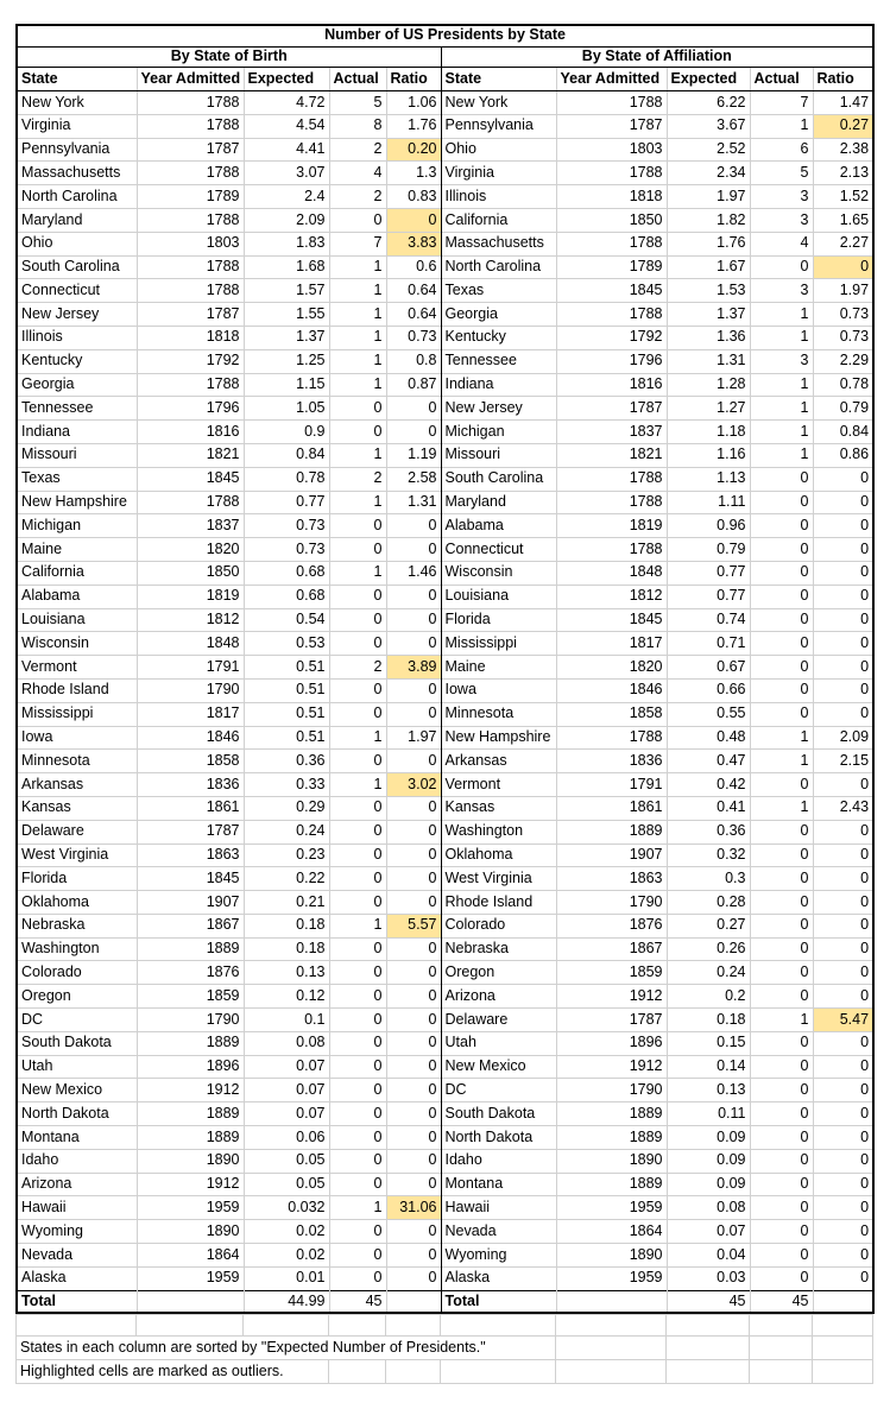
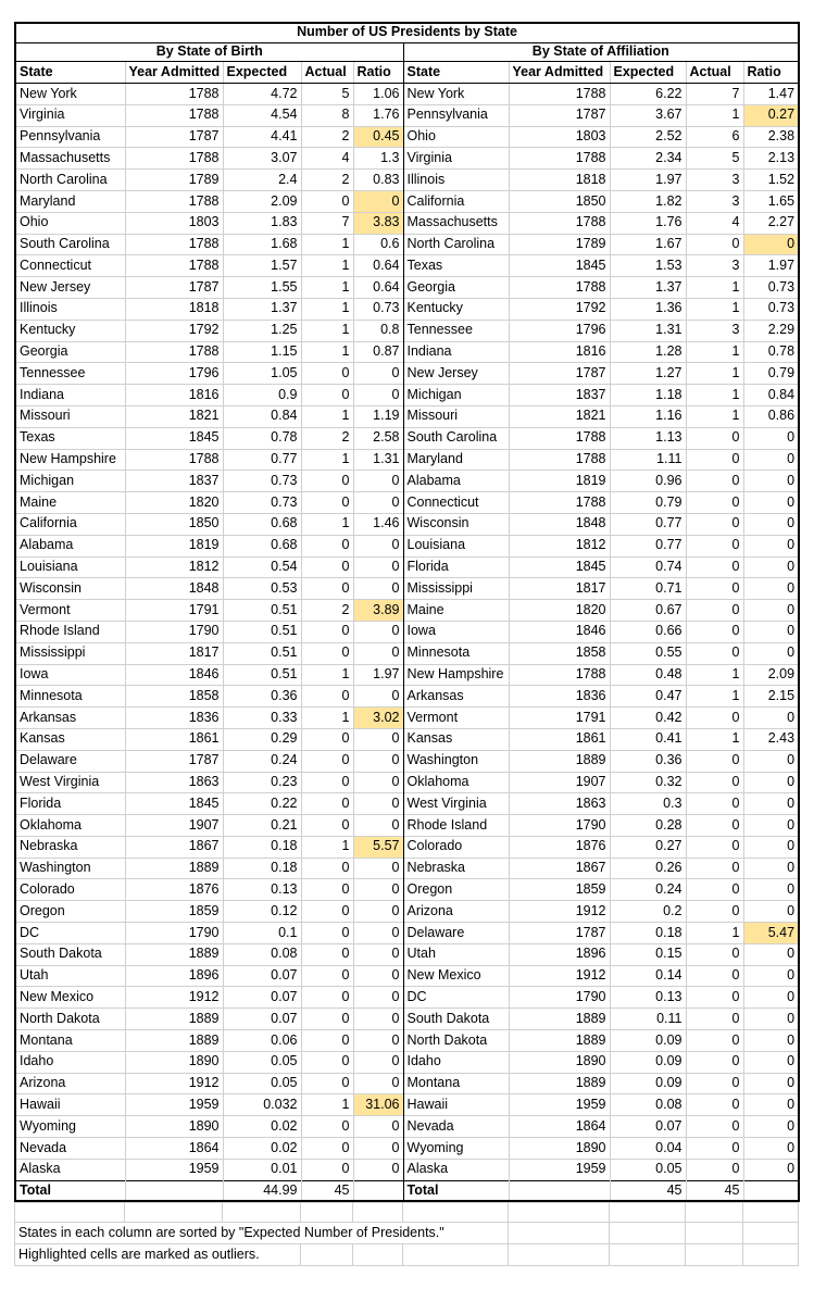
  Number of US Presidents by State
  By State of Birth	By State of Affiliation
  State	Year Admitted	Expected	Actual	Ratio	State	Year Admitted	Expected	Actual	Ratio
  New York	1788	4.72	5	1.06	New York	1788	6.22	7	1.47
  Virginia	1788	4.54	8	1.76	Pennsylvania	1787	3.67	1	0.27
- Pennsylvania	1787	4.41	2	0.20	Ohio	1803	2.52	6	2.38
+ Pennsylvania	1787	4.41	2	0.45	Ohio	1803	2.52	6	2.38
  Massachusetts	1788	3.07	4	1.3	Virginia	1788	2.34	5	2.13
  North Carolina	1789	2.4	2	0.83	Illinois	1818	1.97	3	1.52
  Maryland	1788	2.09	0	0	California	1850	1.82	3	1.65
  Ohio	1803	1.83	7	3.83	Massachusetts	1788	1.76	4	2.27
  South Carolina	1788	1.68	1	0.6	North Carolina	1789	1.67	0	0
  Connecticut	1788	1.57	1	0.64	Texas	1845	1.53	3	1.97
  New Jersey	1787	1.55	1	0.64	Georgia	1788	1.37	1	0.73
  Illinois	1818	1.37	1	0.73	Kentucky	1792	1.36	1	0.73
  Kentucky	1792	1.25	1	0.8	Tennessee	1796	1.31	3	2.29
  Georgia	1788	1.15	1	0.87	Indiana	1816	1.28	1	0.78
  Tennessee	1796	1.05	0	0	New Jersey	1787	1.27	1	0.79
  Indiana	1816	0.9	0	0	Michigan	1837	1.18	1	0.84
  Missouri	1821	0.84	1	1.19	Missouri	1821	1.16	1	0.86
  Texas	1845	0.78	2	2.58	South Carolina	1788	1.13	0	0
  New Hampshire	1788	0.77	1	1.31	Maryland	1788	1.11	0	0
  Michigan	1837	0.73	0	0	Alabama	1819	0.96	0	0
  Maine	1820	0.73	0	0	Connecticut	1788	0.79	0	0
  California	1850	0.68	1	1.46	Wisconsin	1848	0.77	0	0
  Alabama	1819	0.68	0	0	Louisiana	1812	0.77	0	0
  Louisiana	1812	0.54	0	0	Florida	1845	0.74	0	0
  Wisconsin	1848	0.53	0	0	Mississippi	1817	0.71	0	0
  Vermont	1791	0.51	2	3.89	Maine	1820	0.67	0	0
  Rhode Island	1790	0.51	0	0	Iowa	1846	0.66	0	0
  Mississippi	1817	0.51	0	0	Minnesota	1858	0.55	0	0
  Iowa	1846	0.51	1	1.97	New Hampshire	1788	0.48	1	2.09
  Minnesota	1858	0.36	0	0	Arkansas	1836	0.47	1	2.15
  Arkansas	1836	0.33	1	3.02	Vermont	1791	0.42	0	0
  Kansas	1861	0.29	0	0	Kansas	1861	0.41	1	2.43
  Delaware	1787	0.24	0	0	Washington	1889	0.36	0	0
  West Virginia	1863	0.23	0	0	Oklahoma	1907	0.32	0	0
  Florida	1845	0.22	0	0	West Virginia	1863	0.3	0	0
  Oklahoma	1907	0.21	0	0	Rhode Island	1790	0.28	0	0
  Nebraska	1867	0.18	1	5.57	Colorado	1876	0.27	0	0
  Washington	1889	0.18	0	0	Nebraska	1867	0.26	0	0
  Colorado	1876	0.13	0	0	Oregon	1859	0.24	0	0
  Oregon	1859	0.12	0	0	Arizona	1912	0.2	0	0
  DC	1790	0.1	0	0	Delaware	1787	0.18	1	5.47
  South Dakota	1889	0.08	0	0	Utah	1896	0.15	0	0
  Utah	1896	0.07	0	0	New Mexico	1912	0.14	0	0
  New Mexico	1912	0.07	0	0	DC	1790	0.13	0	0
  North Dakota	1889	0.07	0	0	South Dakota	1889	0.11	0	0
  Montana	1889	0.06	0	0	North Dakota	1889	0.09	0	0
  Idaho	1890	0.05	0	0	Idaho	1890	0.09	0	0
  Arizona	1912	0.05	0	0	Montana	1889	0.09	0	0
  Hawaii	1959	0.032	1	31.06	Hawaii	1959	0.08	0	0
  Wyoming	1890	0.02	0	0	Nevada	1864	0.07	0	0
  Nevada	1864	0.02	0	0	Wyoming	1890	0.04	0	0
- Alaska	1959	0.01	0	0	Alaska	1959	0.03	0	0
+ Alaska	1959	0.01	0	0	Alaska	1959	0.05	0	0
  Total		44.99	45		Total		45	45
  States in each column are sorted by "Expected Number of Presidents."
  Highlighted cells are marked as outliers.
